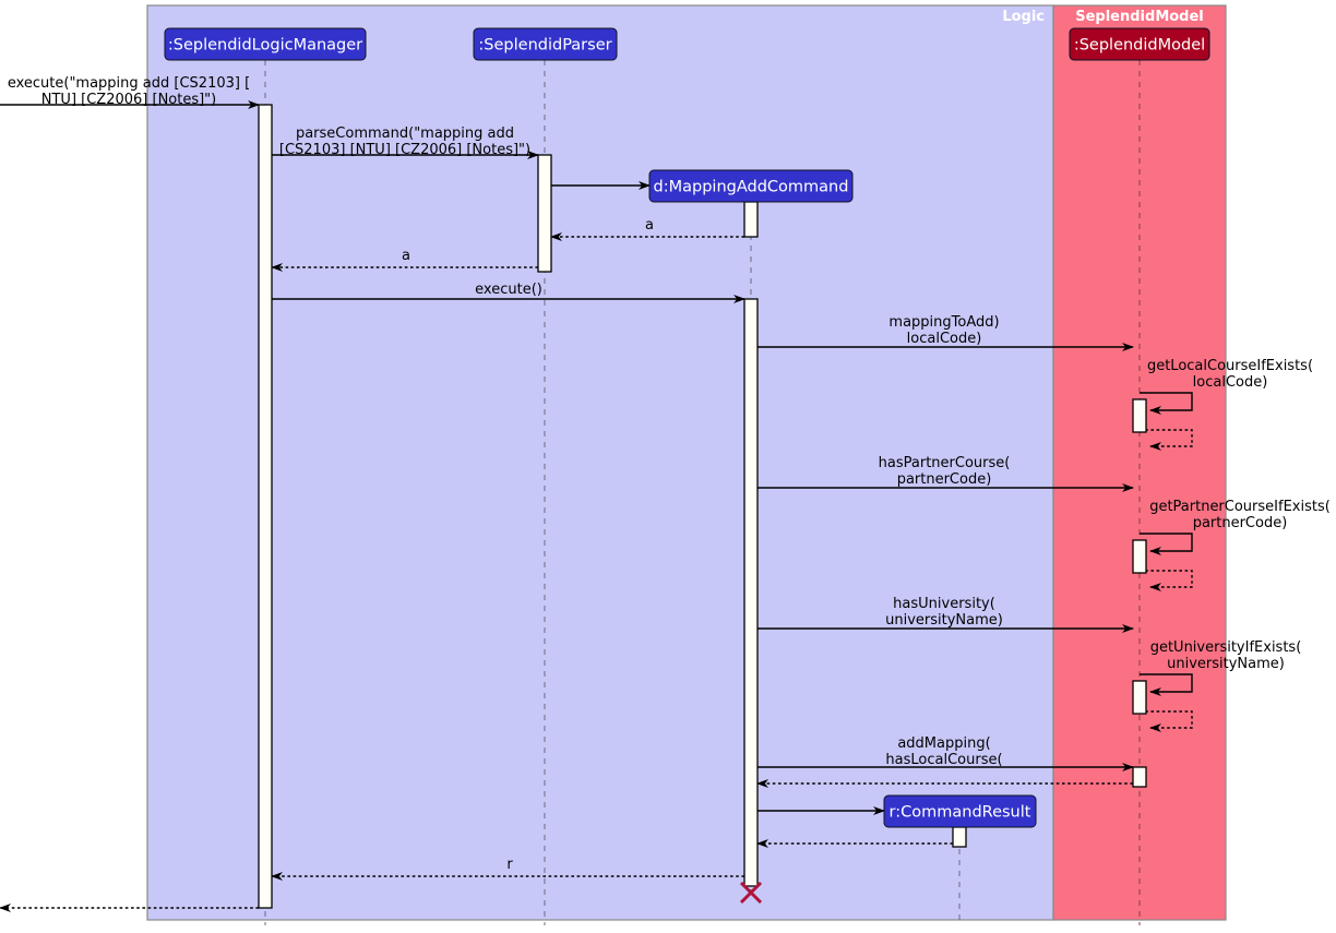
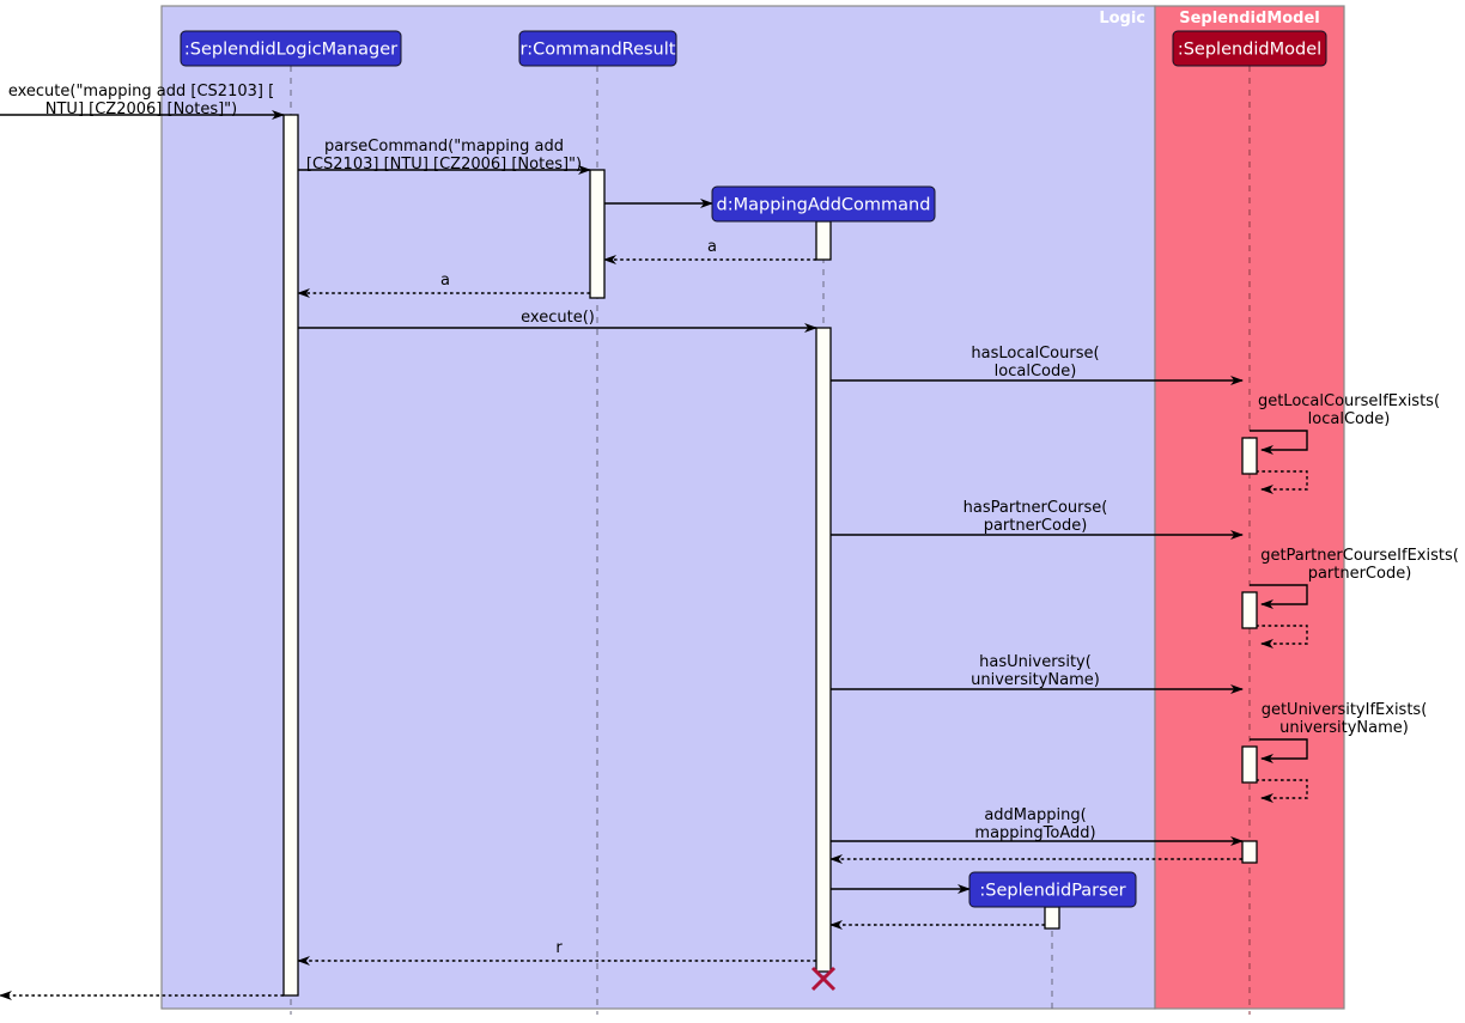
  Logic
  SeplendidModel
  execute("mapping add [CS2103] [
  NTU] [CZ2006] [Notes]")
  parseCommand("mapping add
  [CS2103] [NTU] [CZ2006] [Notes]")
  a
  a
  execute()
- mappingToAdd)
+ hasLocalCourse(
  localCode)
  getLocalCourseIfExists(
  localCode)
  hasPartnerCourse(
  partnerCode)
  getPartnerCourseIfExists(
  partnerCode)
  hasUniversity(
  universityName)
  getUniversityIfExists(
  universityName)
  addMapping(
- hasLocalCourse(
+ mappingToAdd)
  r
  :SeplendidLogicManager
- :SeplendidParser
+ r:CommandResult
  d:MappingAddCommand
  :SeplendidModel
- r:CommandResult
+ :SeplendidParser
